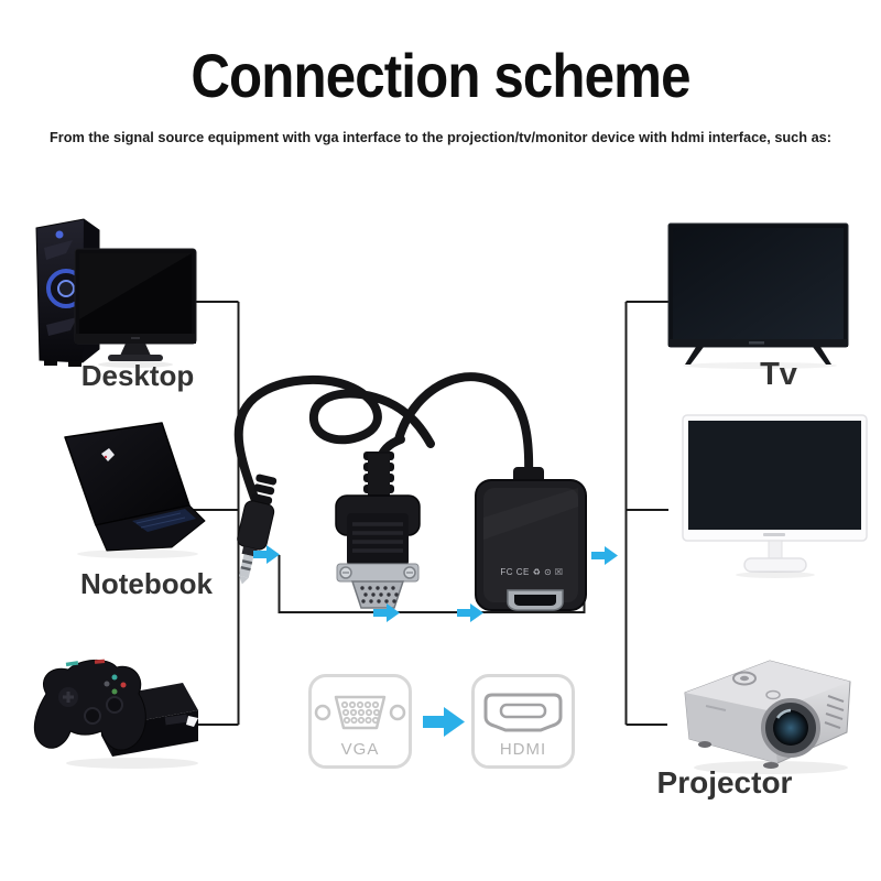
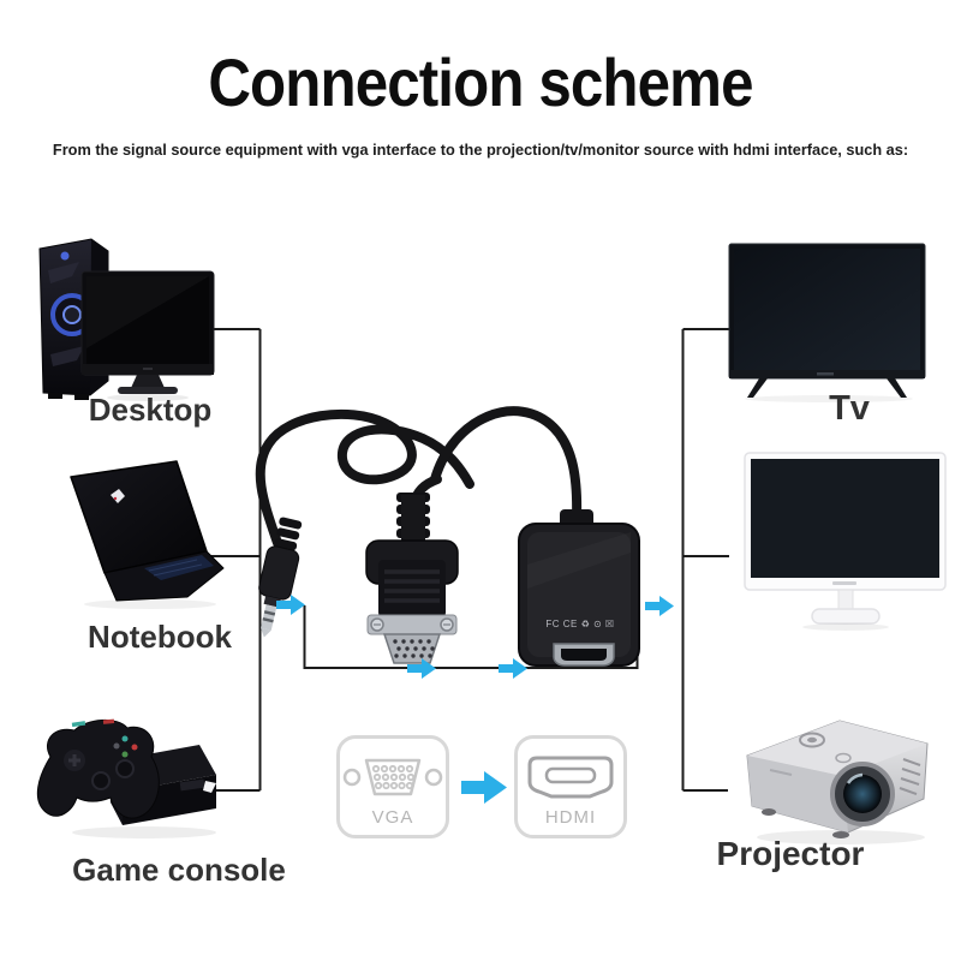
  Connection scheme
- From the signal source equipment with vga interface to the projection/tv/monitor device with hdmi interface, such as:
+ From the signal source equipment with vga interface to the projection/tv/monitor source with hdmi interface, such as:
  Desktop
  Notebook
+ Game console
  Tv
  Projector
  FC CE ♻ ⊙ ☒
  VGA
  HDMI
